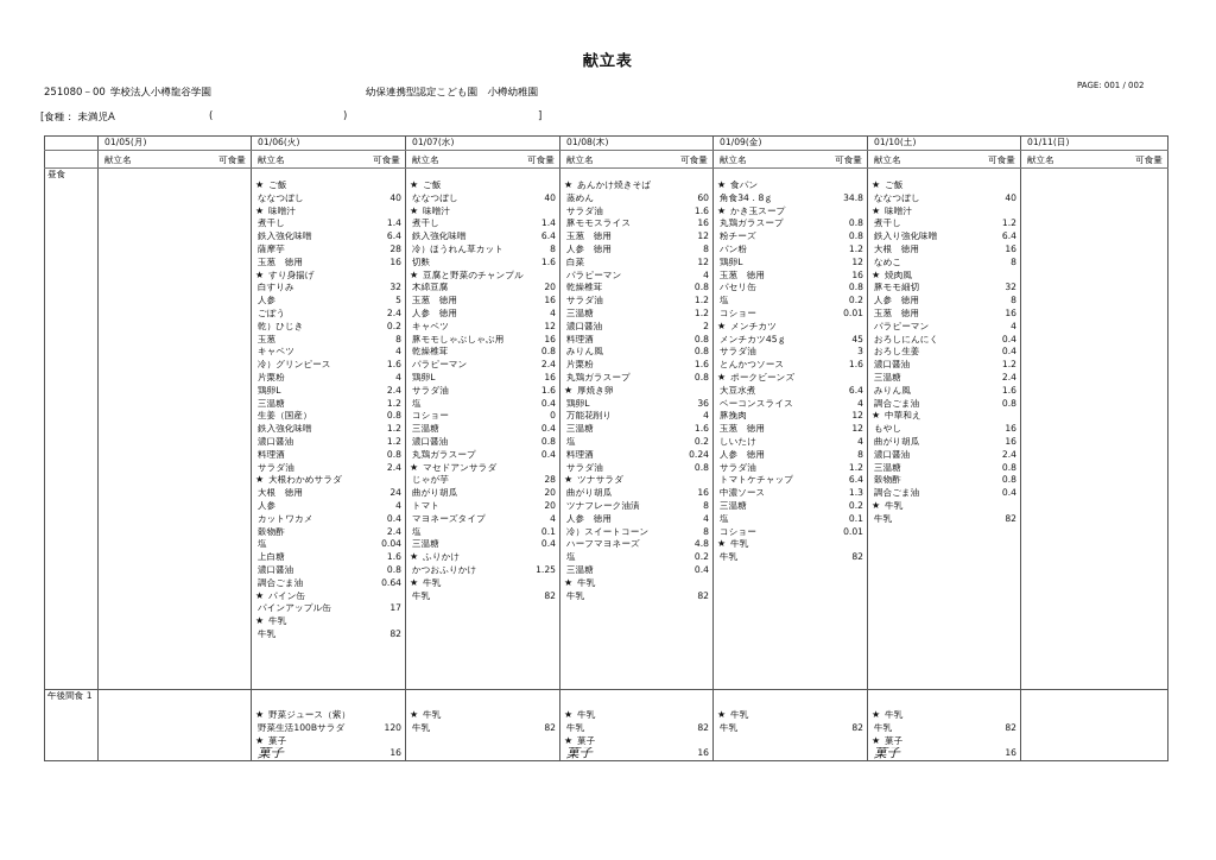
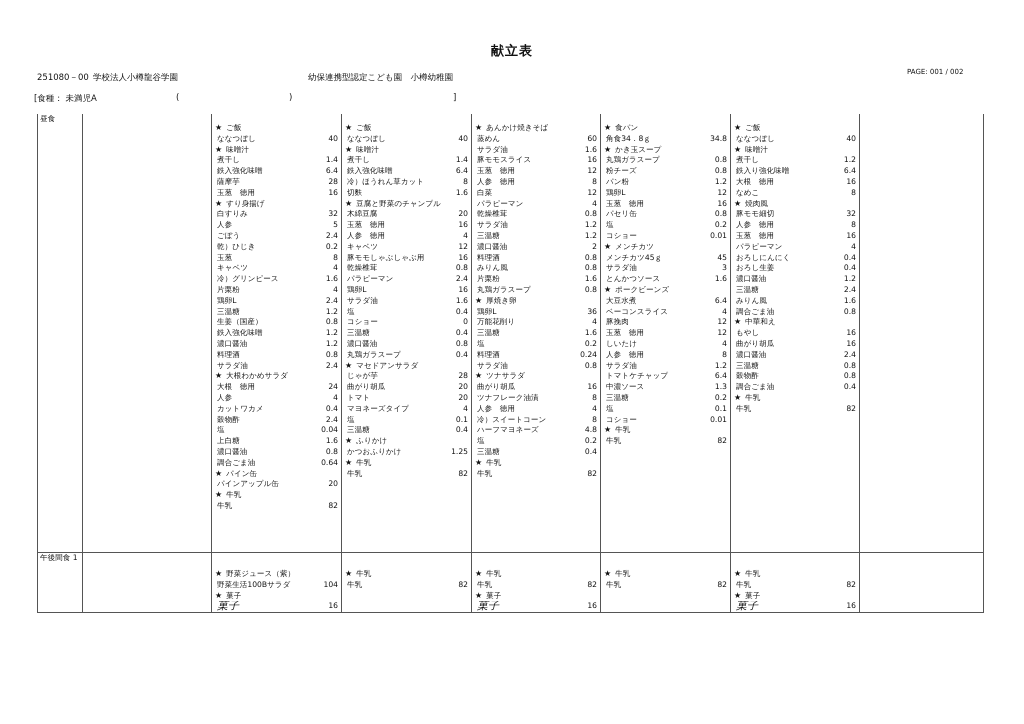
  献立表
  251080－00
  学校法人小樽龍谷学園
  幼保連携型認定こども園 小樽幼稚園
  PAGE: 001 / 002
  [食種： 未満児A
  (
  )
  ]
- 	01/05(月)	01/06(火)	01/07(水)	01/08(木)	01/09(金)	01/10(土)	01/11(日)
- 	献立名 可食量	献立名 可食量	献立名 可食量	献立名 可食量	献立名 可食量	献立名 可食量	献立名 可食量
- 昼食		★ ご飯ななつぼし 40★ 味噌汁煮干し 1.4鉄入強化味噌 6.4薩摩芋 28玉葱 徳用 16★ すり身揚げ白すりみ 32人参 5ごぼう 2.4乾）ひじき 0.2玉葱 8キャベツ 4冷）グリンピース 1.6片栗粉 4鶏卵L 2.4三温糖 1.2生姜（国産） 0.8鉄入強化味噌 1.2濃口醤油 1.2料理酒 0.8サラダ油 2.4★ 大根わかめサラダ大根 徳用 24人参 4カットワカメ 0.4穀物酢 2.4塩 0.04上白糖 1.6濃口醤油 0.8調合ごま油 0.64★ パイン缶パインアップル缶 17★ 牛乳牛乳 82	★ ご飯ななつぼし 40★ 味噌汁煮干し 1.4鉄入強化味噌 6.4冷）ほうれん草カット 8切麩 1.6★ 豆腐と野菜のチャンプル木綿豆腐 20玉葱 徳用 16人参 徳用 4キャベツ 12豚モモしゃぶしゃぶ用 16乾燥椎茸 0.8パラピーマン 2.4鶏卵L 16サラダ油 1.6塩 0.4コショー 0三温糖 0.4濃口醤油 0.8丸鶏ガラスープ 0.4★ マセドアンサラダじゃが芋 28曲がり胡瓜 20トマト 20マヨネーズタイプ 4塩 0.1三温糖 0.4★ ふりかけかつおふりかけ 1.25★ 牛乳牛乳 82	★ あんかけ焼きそば蒸めん 60サラダ油 1.6豚モモスライス 16玉葱 徳用 12人参 徳用 8白菜 12パラピーマン 4乾燥椎茸 0.8サラダ油 1.2三温糖 1.2濃口醤油 2料理酒 0.8みりん風 0.8片栗粉 1.6丸鶏ガラスープ 0.8★ 厚焼き卵鶏卵L 36万能花削り 4三温糖 1.6塩 0.2料理酒 0.24サラダ油 0.8★ ツナサラダ曲がり胡瓜 16ツナフレーク油漬 8人参 徳用 4冷）スイートコーン 8ハーフマヨネーズ 4.8塩 0.2三温糖 0.4★ 牛乳牛乳 82	★ 食パン角食34．8ｇ 34.8★ かき玉スープ丸鶏ガラスープ 0.8粉チーズ 0.8パン粉 1.2鶏卵L 12玉葱 徳用 16パセリ缶 0.8塩 0.2コショー 0.01★ メンチカツメンチカツ45ｇ 45サラダ油 3とんかつソース 1.6★ ポークビーンズ大豆水煮 6.4ベーコンスライス 4豚挽肉 12玉葱 徳用 12しいたけ 4人参 徳用 8サラダ油 1.2トマトケチャップ 6.4中濃ソース 1.3三温糖 0.2塩 0.1コショー 0.01★ 牛乳牛乳 82	★ ご飯ななつぼし 40★ 味噌汁煮干し 1.2鉄入り強化味噌 6.4大根 徳用 16なめこ 8★ 焼肉風豚モモ細切 32人参 徳用 8玉葱 徳用 16パラピーマン 4おろしにんにく 0.4おろし生姜 0.4濃口醤油 1.2三温糖 2.4みりん風 1.6調合ごま油 0.8★ 中華和えもやし 16曲がり胡瓜 16濃口醤油 2.4三温糖 0.8穀物酢 0.8調合ごま油 0.4★ 牛乳牛乳 82
+ 昼食		★ ご飯ななつぼし 40★ 味噌汁煮干し 1.4鉄入強化味噌 6.4薩摩芋 28玉葱 徳用 16★ すり身揚げ白すりみ 32人参 5ごぼう 2.4乾）ひじき 0.2玉葱 8キャベツ 4冷）グリンピース 1.6片栗粉 4鶏卵L 2.4三温糖 1.2生姜（国産） 0.8鉄入強化味噌 1.2濃口醤油 1.2料理酒 0.8サラダ油 2.4★ 大根わかめサラダ大根 徳用 24人参 4カットワカメ 0.4穀物酢 2.4塩 0.04上白糖 1.6濃口醤油 0.8調合ごま油 0.64★ パイン缶パインアップル缶 20★ 牛乳牛乳 82	★ ご飯ななつぼし 40★ 味噌汁煮干し 1.4鉄入強化味噌 6.4冷）ほうれん草カット 8切麩 1.6★ 豆腐と野菜のチャンプル木綿豆腐 20玉葱 徳用 16人参 徳用 4キャベツ 12豚モモしゃぶしゃぶ用 16乾燥椎茸 0.8パラピーマン 2.4鶏卵L 16サラダ油 1.6塩 0.4コショー 0三温糖 0.4濃口醤油 0.8丸鶏ガラスープ 0.4★ マセドアンサラダじゃが芋 28曲がり胡瓜 20トマト 20マヨネーズタイプ 4塩 0.1三温糖 0.4★ ふりかけかつおふりかけ 1.25★ 牛乳牛乳 82	★ あんかけ焼きそば蒸めん 60サラダ油 1.6豚モモスライス 16玉葱 徳用 12人参 徳用 8白菜 12パラピーマン 4乾燥椎茸 0.8サラダ油 1.2三温糖 1.2濃口醤油 2料理酒 0.8みりん風 0.8片栗粉 1.6丸鶏ガラスープ 0.8★ 厚焼き卵鶏卵L 36万能花削り 4三温糖 1.6塩 0.2料理酒 0.24サラダ油 0.8★ ツナサラダ曲がり胡瓜 16ツナフレーク油漬 8人参 徳用 4冷）スイートコーン 8ハーフマヨネーズ 4.8塩 0.2三温糖 0.4★ 牛乳牛乳 82	★ 食パン角食34．8ｇ 34.8★ かき玉スープ丸鶏ガラスープ 0.8粉チーズ 0.8パン粉 1.2鶏卵L 12玉葱 徳用 16パセリ缶 0.8塩 0.2コショー 0.01★ メンチカツメンチカツ45ｇ 45サラダ油 3とんかつソース 1.6★ ポークビーンズ大豆水煮 6.4ベーコンスライス 4豚挽肉 12玉葱 徳用 12しいたけ 4人参 徳用 8サラダ油 1.2トマトケチャップ 6.4中濃ソース 1.3三温糖 0.2塩 0.1コショー 0.01★ 牛乳牛乳 82	★ ご飯ななつぼし 40★ 味噌汁煮干し 1.2鉄入り強化味噌 6.4大根 徳用 16なめこ 8★ 焼肉風豚モモ細切 32人参 徳用 8玉葱 徳用 16パラピーマン 4おろしにんにく 0.4おろし生姜 0.4濃口醤油 1.2三温糖 2.4みりん風 1.6調合ごま油 0.8★ 中華和えもやし 16曲がり胡瓜 16濃口醤油 2.4三温糖 0.8穀物酢 0.8調合ごま油 0.4★ 牛乳牛乳 82
- 午後間食 1		★ 野菜ジュース（紫）野菜生活100Bサラダ 120★ 菓子菓子 16	★ 牛乳牛乳 82	★ 牛乳牛乳 82★ 菓子菓子 16	★ 牛乳牛乳 82	★ 牛乳牛乳 82★ 菓子菓子 16
+ 午後間食 1		★ 野菜ジュース（紫）野菜生活100Bサラダ 104★ 菓子菓子 16	★ 牛乳牛乳 82	★ 牛乳牛乳 82★ 菓子菓子 16	★ 牛乳牛乳 82	★ 牛乳牛乳 82★ 菓子菓子 16
